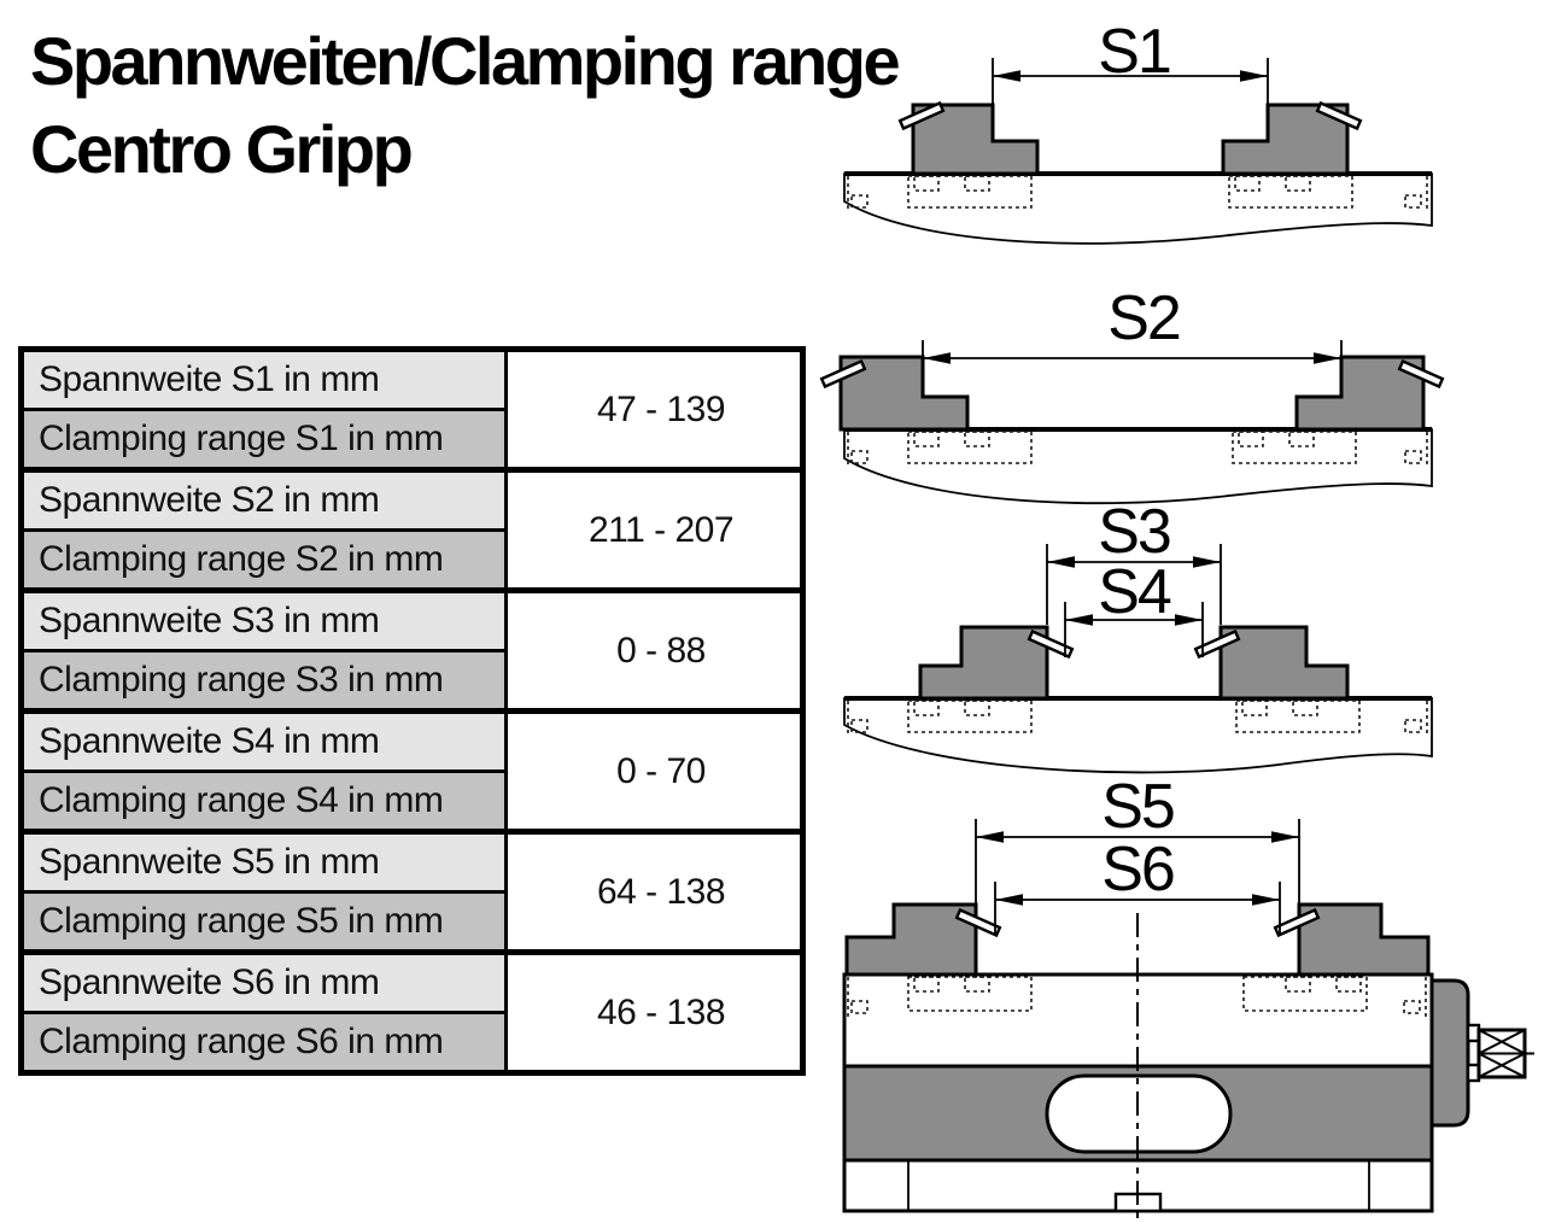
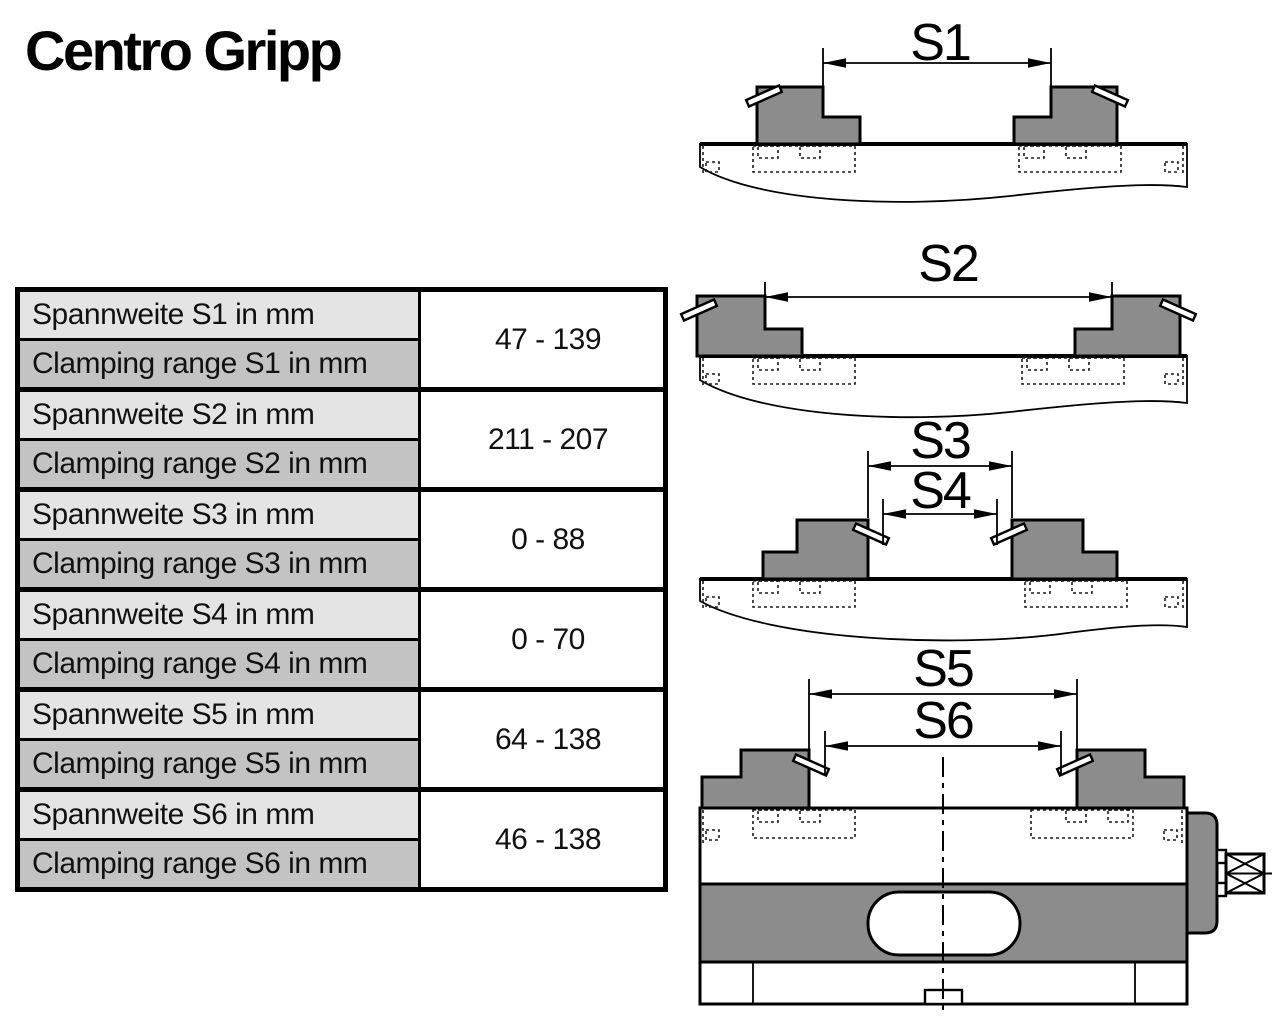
- Spannweiten/Clamping range
  Centro Gripp
  Spannweite S1 in mm	47 - 139
  Clamping range S1 in mm
  Spannweite S2 in mm	211 - 207
  Clamping range S2 in mm
  Spannweite S3 in mm	0 - 88
  Clamping range S3 in mm
  Spannweite S4 in mm	0 - 70
  Clamping range S4 in mm
  Spannweite S5 in mm	64 - 138
  Clamping range S5 in mm
  Spannweite S6 in mm	46 - 138
  Clamping range S6 in mm
  S1
  S2
  S3
  S4
  S5
  S6
